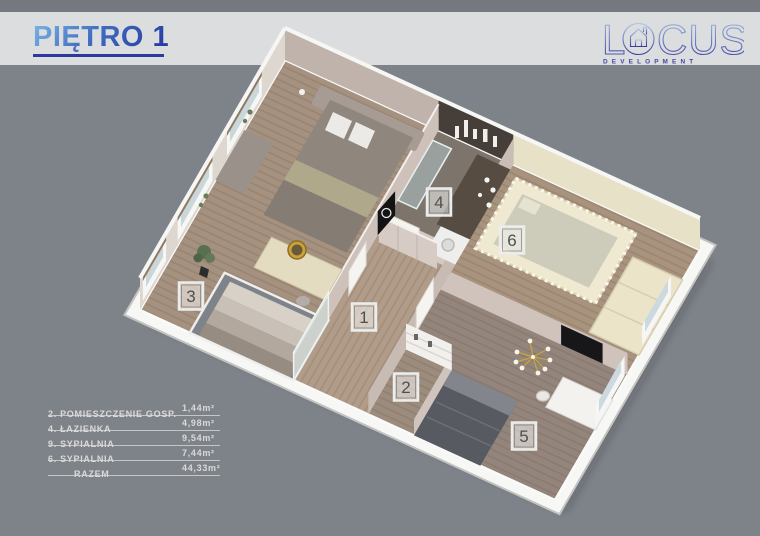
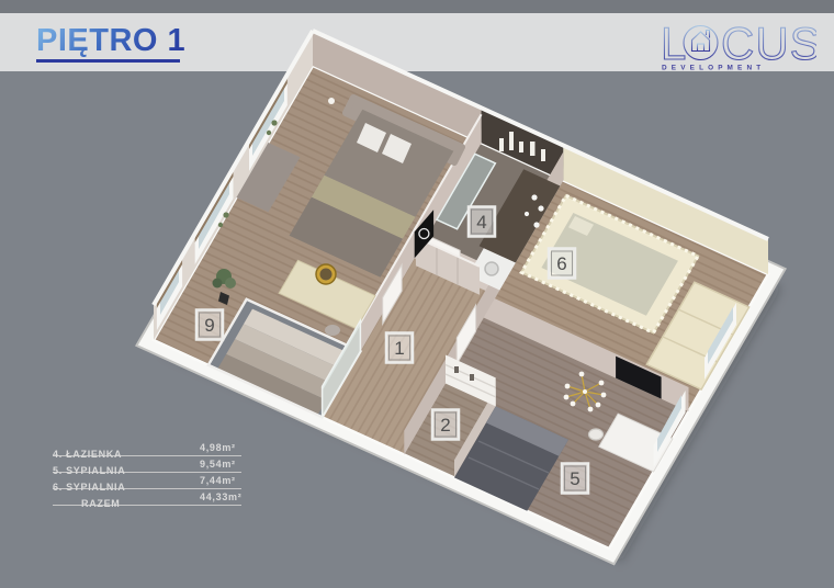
  1
  2
- 3
+ 9
  4
  5
  6
  PIĘTRO 1
  L
  CUS
- 2. POMIESZCZENIE GOSP.
- 1,44m²
  4. ŁAZIENKA
  4,98m²
- 9. SYPIALNIA
+ 5. SYPIALNIA
  9,54m²
  6. SYPIALNIA
  7,44m²
  RAZEM
  44,33m²
